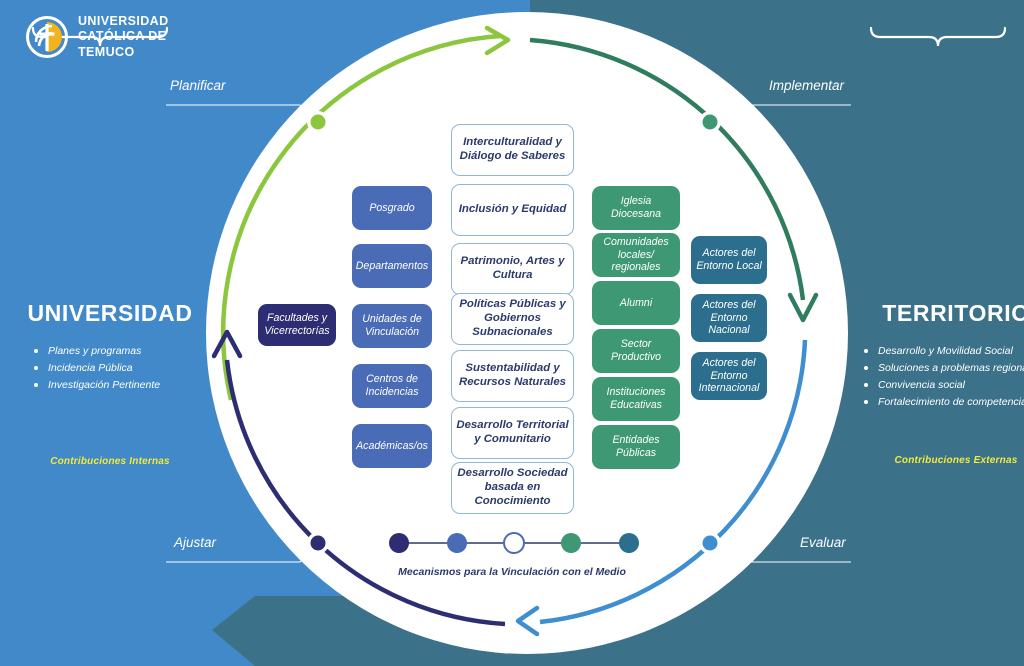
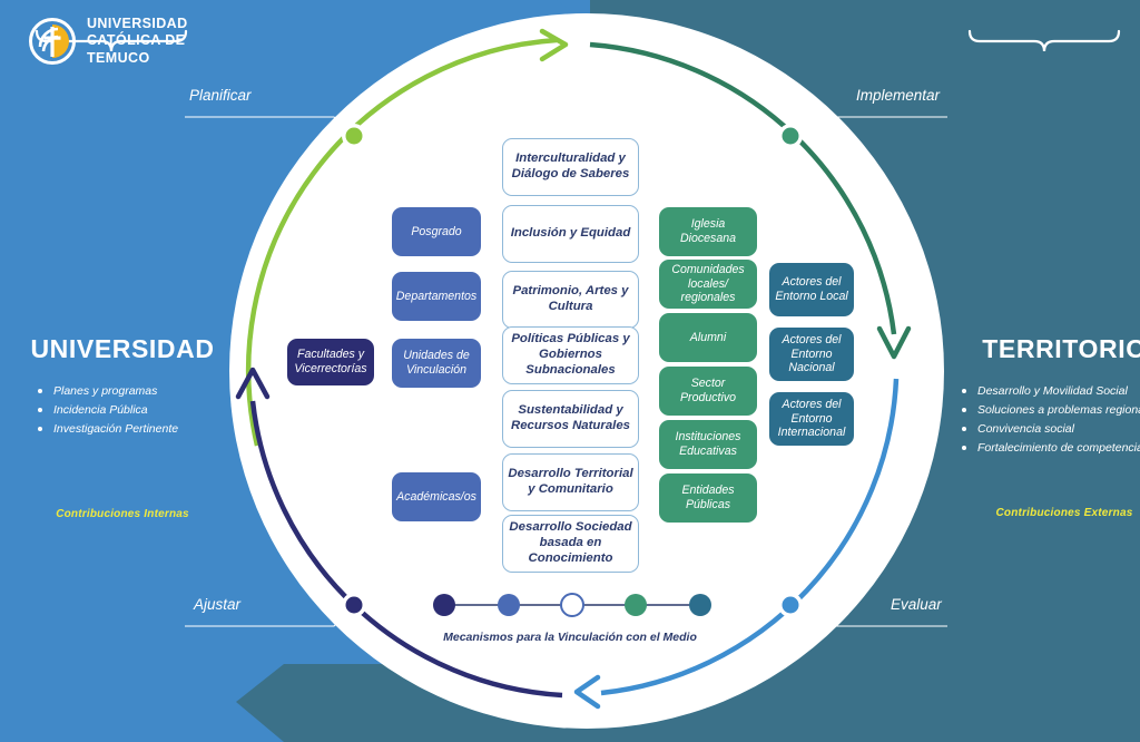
  UNIVERSIDAD
  CATÓLICA DE
  TEMUCO
  UNIVERSIDAD
  Planes y programas
  Incidencia Pública
  Investigación Pertinente
  Contribuciones Internas
  TERRITORIO
  Desarrollo y Movilidad Social
  Soluciones a problemas region
  Convivencia social
  Fortalecimiento de competenci
  Contribuciones Externas
  Planificar
  Implementar
  Evaluar
  Ajustar
  Facultades y Vicerrectorías
  Posgrado
  Departamentos
  Unidades de Vinculación
- Centros de Incidencias
  Académicas/os
  Interculturalidad y Diálogo de Saberes
  Inclusión y Equidad
  Patrimonio, Artes y Cultura
  Políticas Públicas y Gobiernos Subnacionales
  Sustentabilidad y Recursos Naturales
  Desarrollo Territorial y Comunitario
  Desarrollo Sociedad basada en Conocimiento
  Iglesia Diocesana
  Comunidades locales/ regionales
  Alumni
  Sector Productivo
  Instituciones Educativas
  Entidades Públicas
  Actores del Entorno Local
  Actores del Entorno Nacional
  Actores del Entorno Internacional
  Mecanismos para la Vinculación con el Medio
